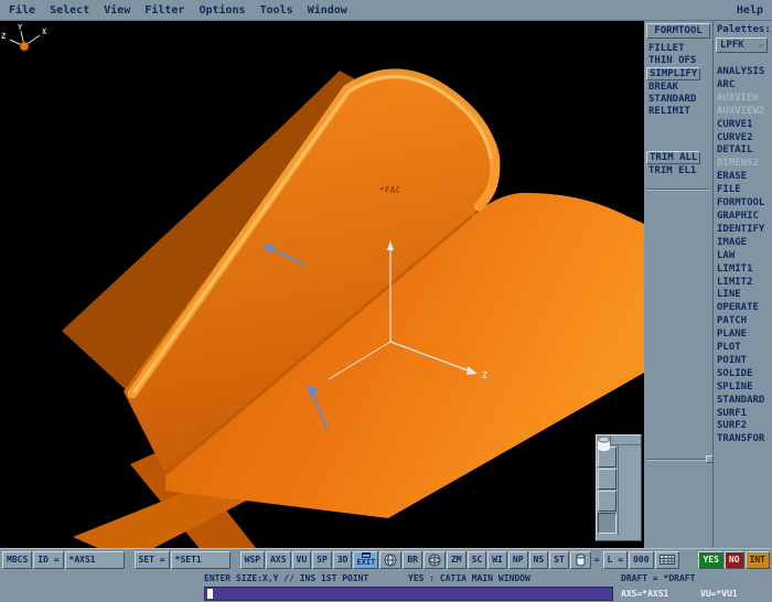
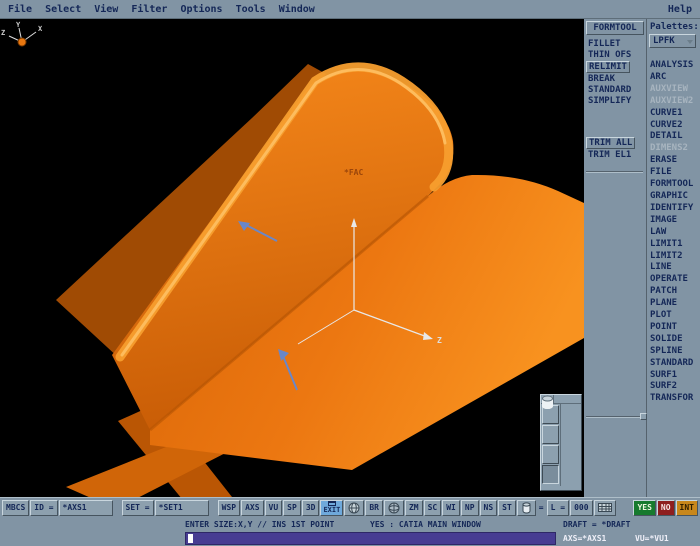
  File
  Select
  View
  Filter
  Options
  Tools
  Window
  Help
  *FAC
  Z
  Y
  X
  Z
  FORMTOOL
  FILLET
  THIN OFS
- SIMPLIFY
+ RELIMIT
  BREAK
  STANDARD
- RELIMIT
+ SIMPLIFY
  TRIM ALL
  TRIM EL1
  Palettes:
  LPFK
  ANALYSIS
  ARC
  AUXVIEW
  AUXVIEW2
  CURVE1
  CURVE2
  DETAIL
  DIMENS2
  ERASE
  FILE
  FORMTOOL
  GRAPHIC
  IDENTIFY
  IMAGE
  LAW
  LIMIT1
  LIMIT2
  LINE
  OPERATE
  PATCH
  PLANE
  PLOT
  POINT
  SOLIDE
  SPLINE
  STANDARD
  SURF1
  SURF2
  TRANSFOR
  MBCS
  ID =
  *AXS1
  SET =
  *SET1
  WSP
  AXS
  VU
  SP
  3D
  EXIT
  BR
  ZM
  SC
  WI
  NP
  NS
  ST
  =
  L =
  000
  YES
  NO
  INT
  ENTER SIZE:X,Y // INS 1ST POINT
  YES : CATIA MAIN WINDOW
  DRAFT = *DRAFT
  AXS=*AXS1
  VU=*VU1
